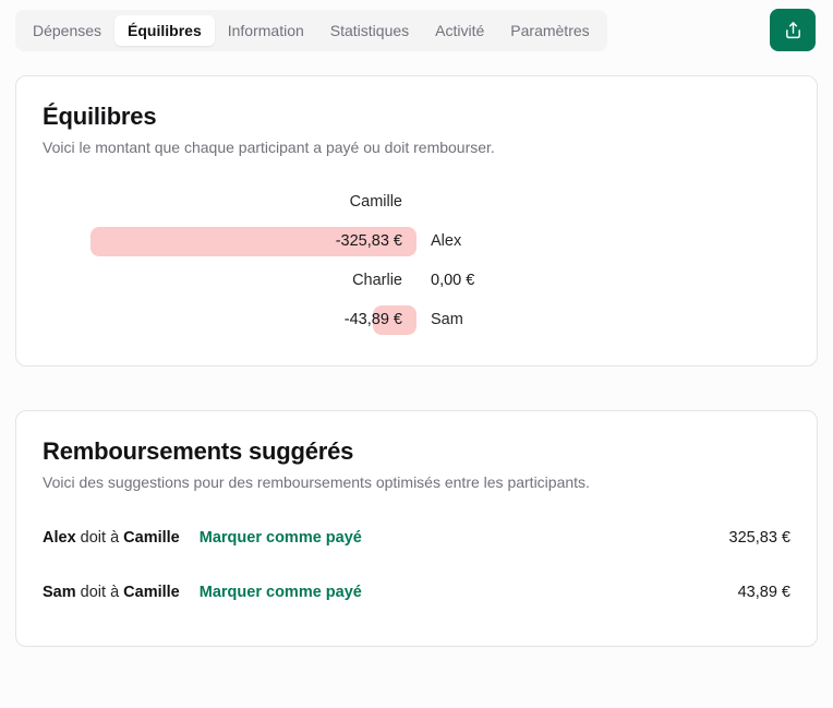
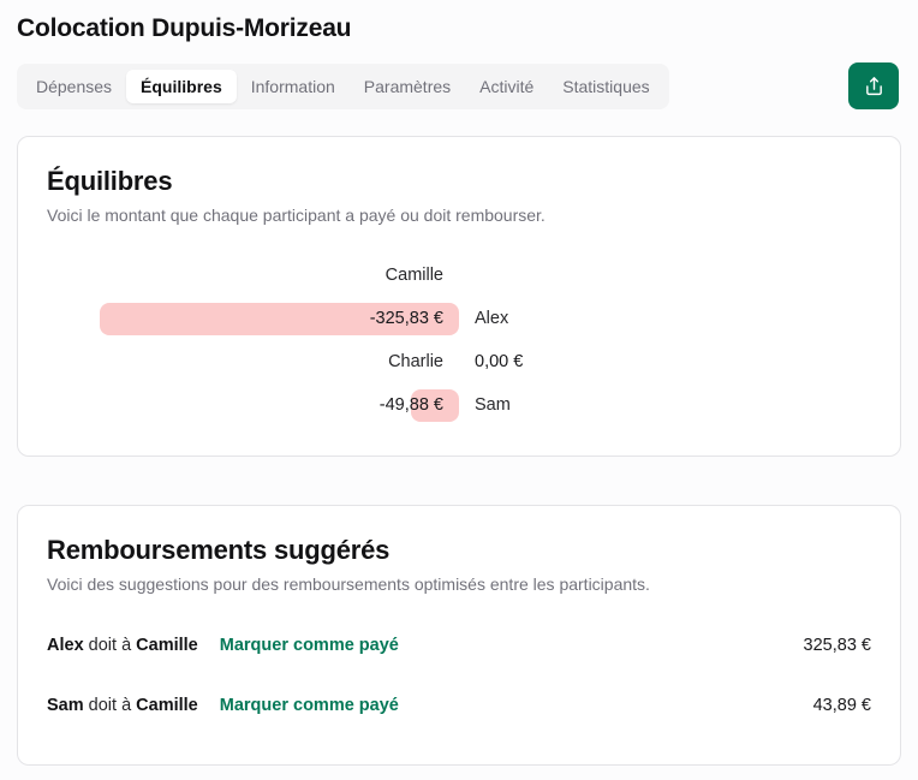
+ Colocation Dupuis-Morizeau
  Dépenses
  Équilibres
  Information
- Statistiques
+ Paramètres
  Activité
- Paramètres
+ Statistiques
  Équilibres
  Voici le montant que chaque participant a payé ou doit rembourser.
  Camille
  -325,83 €
  Alex
  Charlie
  0,00 €
- -43,89 €
+ -49,88 €
  Sam
  Remboursements suggérés
  Voici des suggestions pour des remboursements optimisés entre les participants.
  Alex doit à Camille
  Marquer comme payé
  325,83 €
  Sam doit à Camille
  Marquer comme payé
  43,89 €
